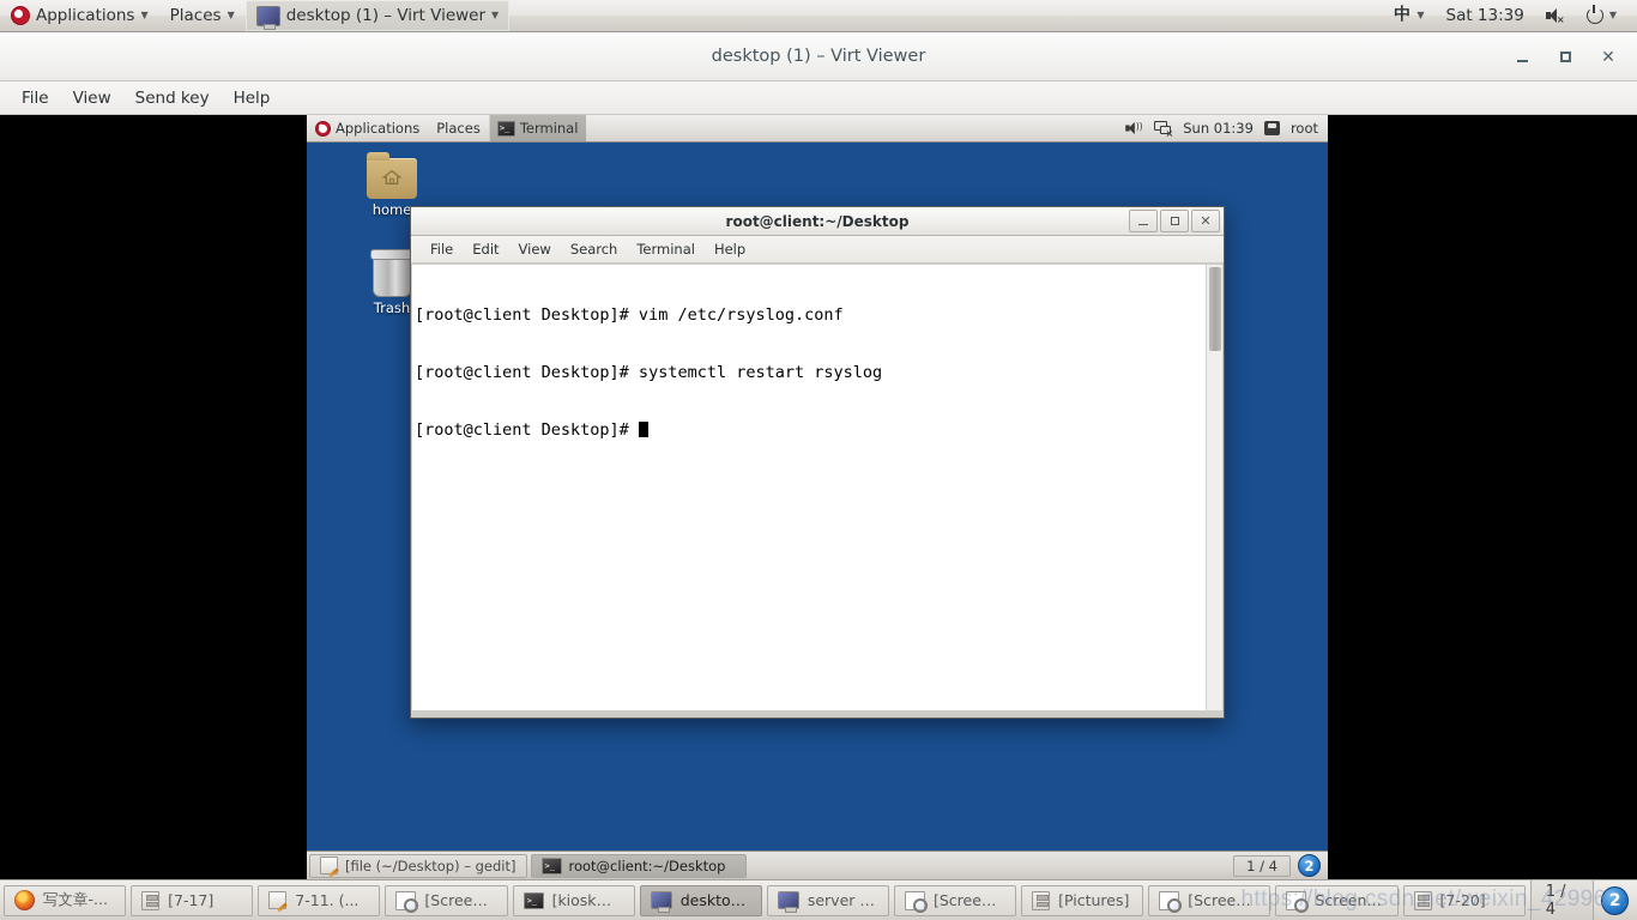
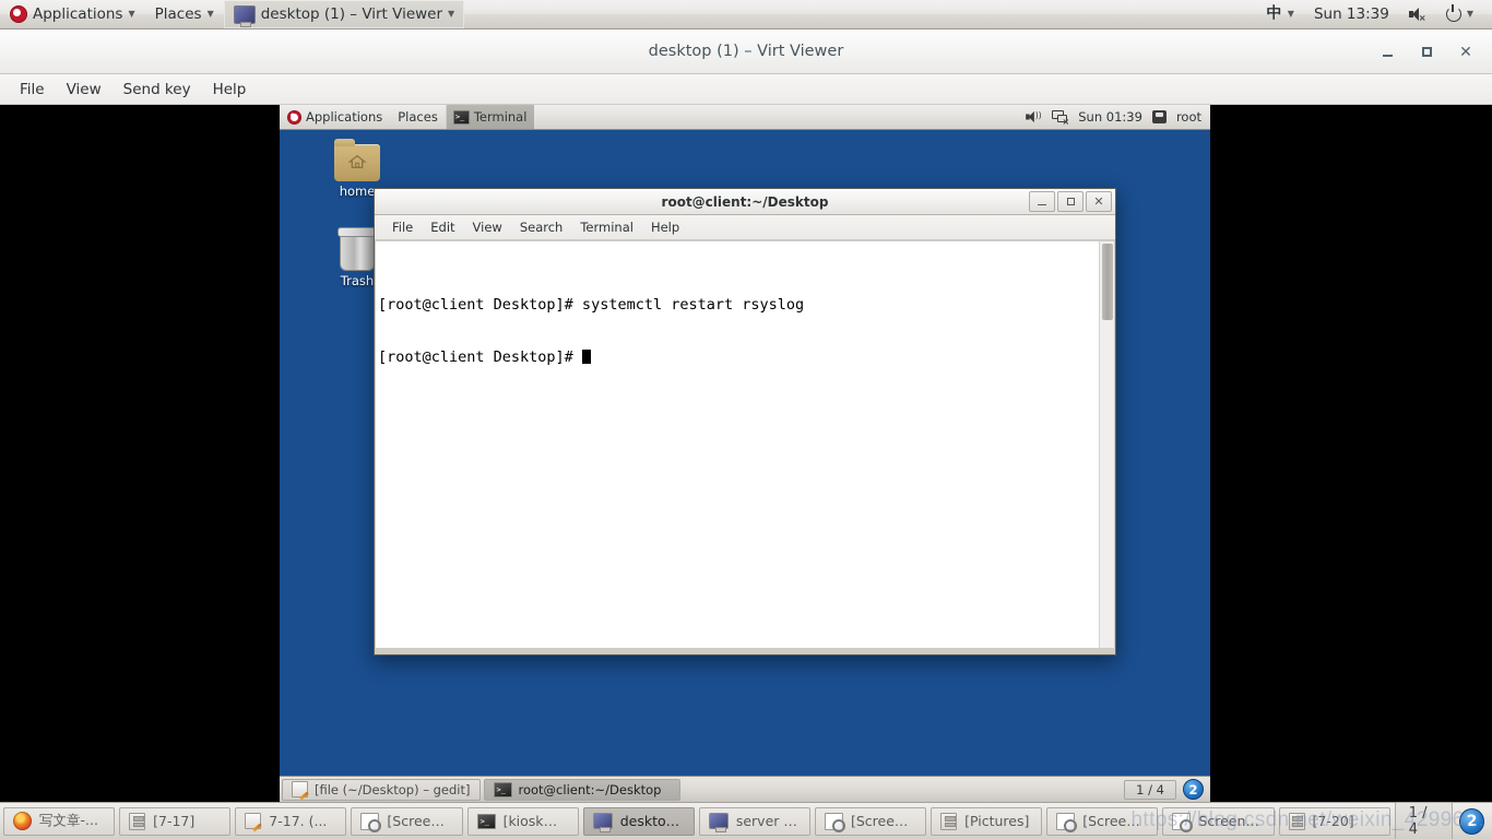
  Applications
  ▼
  Places
  ▼
  desktop (1) – Virt Viewer
  ▼
  中
  ▼
- Sat 13:39
+ Sun 13:39
  ×
  ▼
  desktop (1) – Virt Viewer
  ✕
  File
  View
  Send key
  Help
  Applications
  Places
  >_
  Terminal
  ))
  ×
  Sun 01:39
  root
  home
  Trash
  root@client:~/Desktop
  ✕
  File
  Edit
  View
  Search
  Terminal
  Help
- [root@client Desktop]# vim /etc/rsyslog.conf
  [root@client Desktop]# systemctl restart rsyslog
  [root@client Desktop]#
  [file (~/Desktop) – gedit]
  >_
  root@client:~/Desktop
  1 / 4
  2
  写文章-...
  [7-17]
- 7-11. (...
+ 7-17. (...
  [Screens.
  >_
  [kiosk@...
  desktop..
  server (...
  [Screens.
  [Pictures]
  [Screens.
  Screens...
  [7-20]
  1 / 4
  2
  https://blog.csdn.net/weixin_42996…
